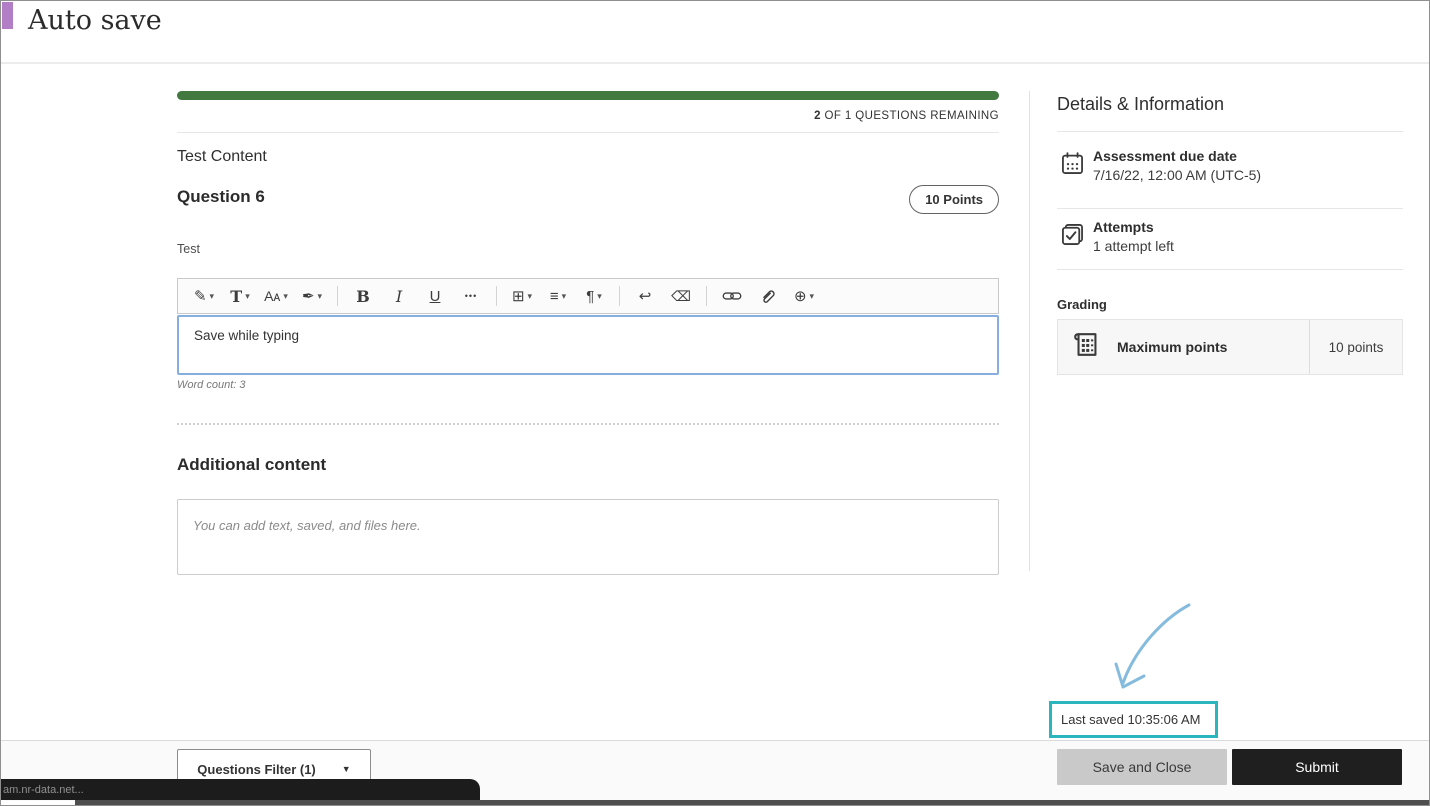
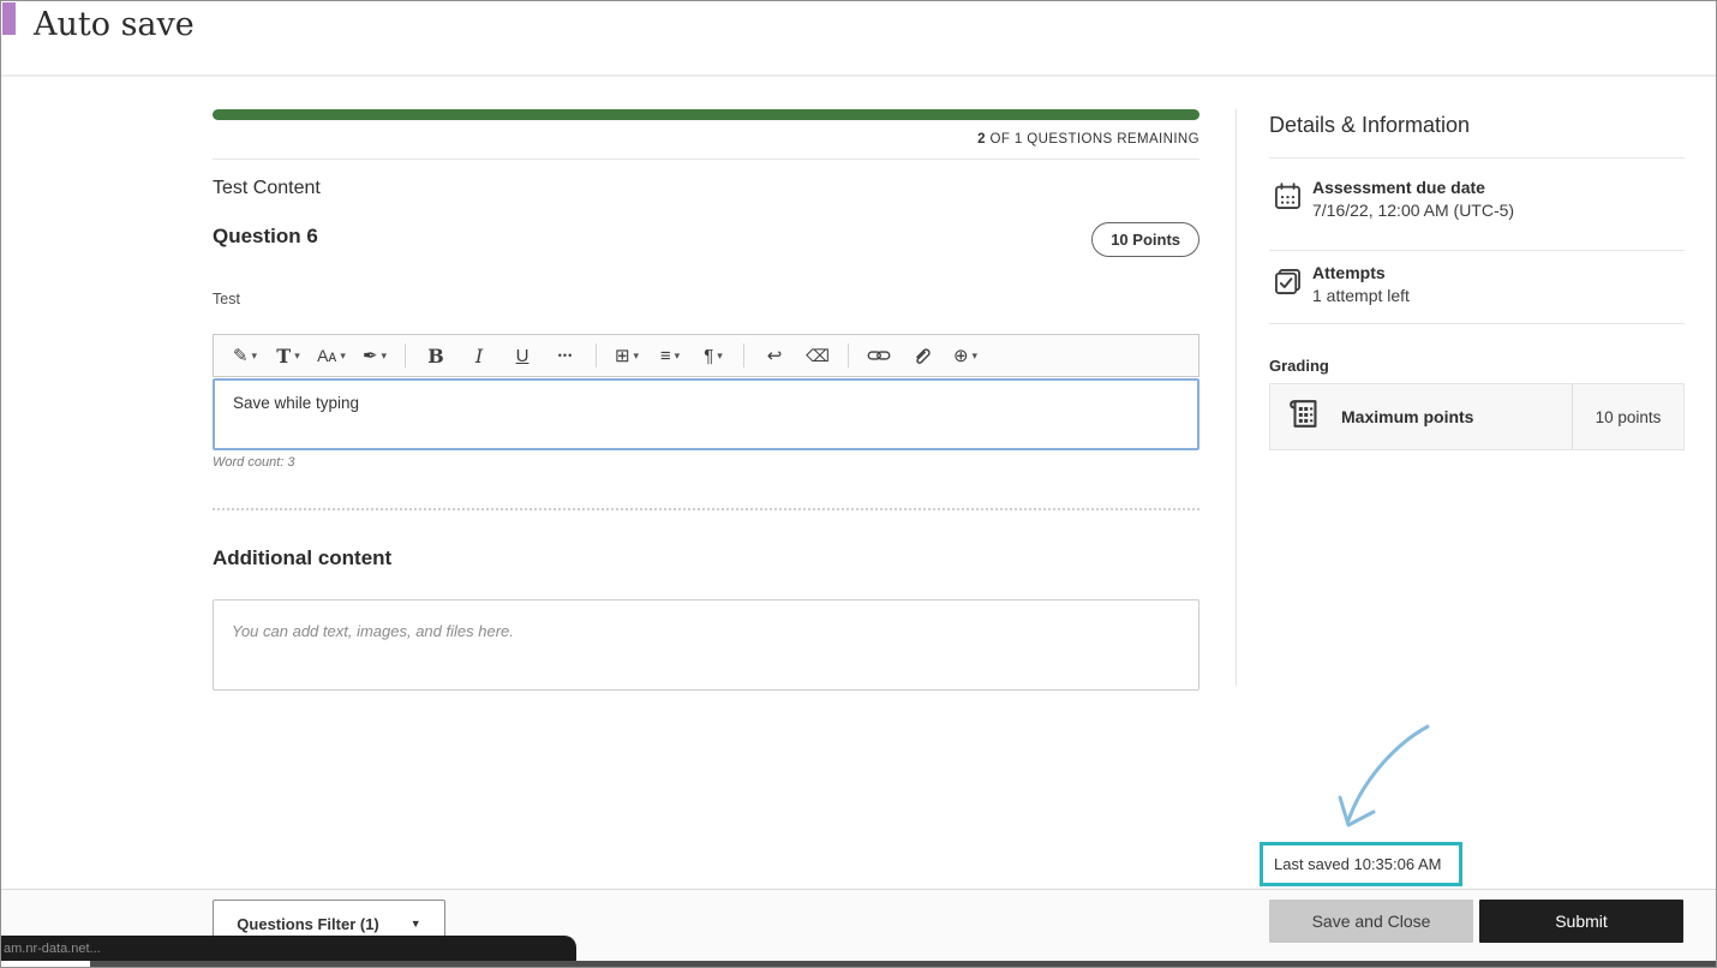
  Auto save
  2 OF 1 QUESTIONS REMAINING
  Test Content
  Question 6
  10 Points
  Test
  ✎
  ▾
  T
  ▾
  Aᴀ
  ▾
  ✒
  ▾
  B
  I
  U
  •••
  ⊞
  ▾
  ≡
  ▾
  ¶
  ▾
  ↩
  ⌫
  ⊕
  ▾
  Save while typing
  Word count: 3
  Additional content
- You can add text, saved, and files here.
+ You can add text, images, and files here.
  Details & Information
  Assessment due date
  7/16/22, 12:00 AM (UTC-5)
  Attempts
  1 attempt left
  Grading
  Maximum points
  10 points
  Last saved 10:35:06 AM
  Questions Filter (1)
  ▼
  Save and Close
  Submit
  am.nr-data.net...
